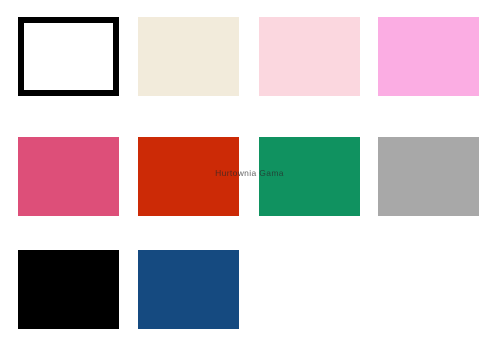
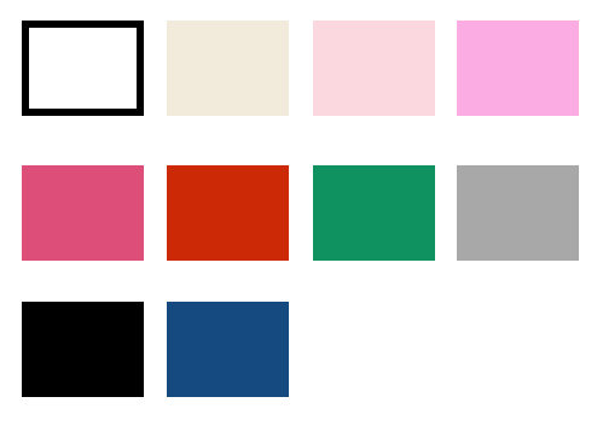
- Hurtownia Gama
